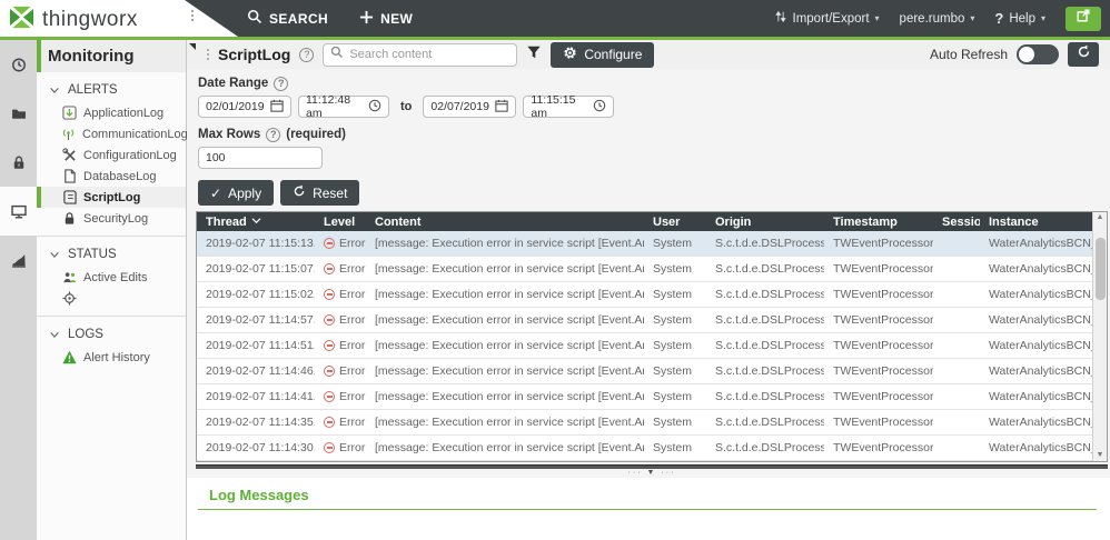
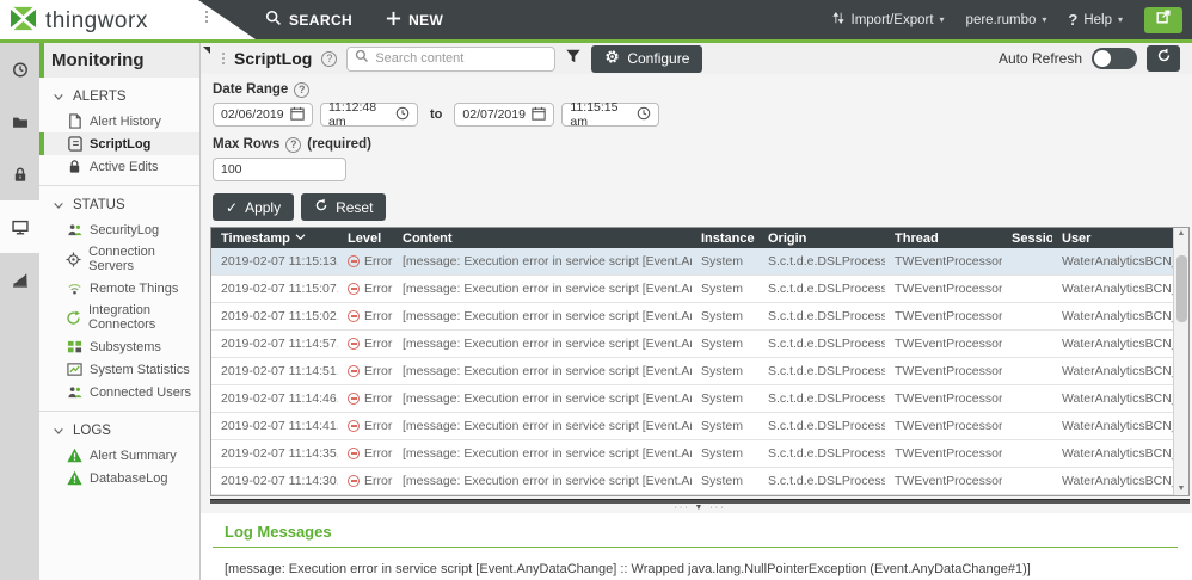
  thingworx
  SEARCH
  NEW
  Import/Export
  ▾
  pere.rumbo
  ▾
  ?
  Help
  ▾
  Monitoring
  ALERTS
- ApplicationLog
- CommunicationLog
- ConfigurationLog
- DatabaseLog
+ Alert History
  ScriptLog
- SecurityLog
+ Active Edits
  STATUS
- Active Edits
+ SecurityLog
+ Connection Servers
+ Remote Things
+ Integration Connectors
+ Subsystems
+ System Statistics
+ Connected Users
  LOGS
+ Alert Summary
- Alert History
+ DatabaseLog
  ScriptLog
  ?
  Search content
  Configure
  Auto Refresh
  Date Range
  ?
- 02/01/2019
+ 02/06/2019
  11:12:48 am
  to
  02/07/2019
  11:15:15 am
  Max Rows
  ?
  (required)
  100
  ✓
  Apply
  Reset
- Thread
+ Timestamp
  Level
  Content
- User
+ Instance
  Origin
- Timestamp
+ Thread
  Sessio
- Instance
+ User
  2019-02-07 11:15:13
  Error
  [message: Execution error in service script [Event.A
  System
  S.c.t.d.e.DSLProcess
  TWEventProcessor
  WaterAnalyticsBCN
  2019-02-07 11:15:07
  Error
  [message: Execution error in service script [Event.A
  System
  S.c.t.d.e.DSLProcess
  TWEventProcessor
  WaterAnalyticsBCN
  2019-02-07 11:15:02
  Error
  [message: Execution error in service script [Event.A
  System
  S.c.t.d.e.DSLProcess
  TWEventProcessor
  WaterAnalyticsBCN
  2019-02-07 11:14:57
  Error
  [message: Execution error in service script [Event.A
  System
  S.c.t.d.e.DSLProcess
  TWEventProcessor
  WaterAnalyticsBCN
  2019-02-07 11:14:51
  Error
  [message: Execution error in service script [Event.A
  System
  S.c.t.d.e.DSLProcess
  TWEventProcessor
  WaterAnalyticsBCN
  2019-02-07 11:14:46
  Error
  [message: Execution error in service script [Event.A
  System
  S.c.t.d.e.DSLProcess
  TWEventProcessor
  WaterAnalyticsBCN
  2019-02-07 11:14:41
  Error
  [message: Execution error in service script [Event.A
  System
  S.c.t.d.e.DSLProcess
  TWEventProcessor
  WaterAnalyticsBCN
  2019-02-07 11:14:35
  Error
  [message: Execution error in service script [Event.A
  System
  S.c.t.d.e.DSLProcess
  TWEventProcessor
  WaterAnalyticsBCN
  2019-02-07 11:14:30
  Error
  [message: Execution error in service script [Event.A
  System
  S.c.t.d.e.DSLProcess
  TWEventProcessor
  WaterAnalyticsBCN
  Log Messages
+ [message: Execution error in service script [Event.AnyDataChange] :: Wrapped java.lang.NullPointerException (Event.AnyDataChange#1)]
